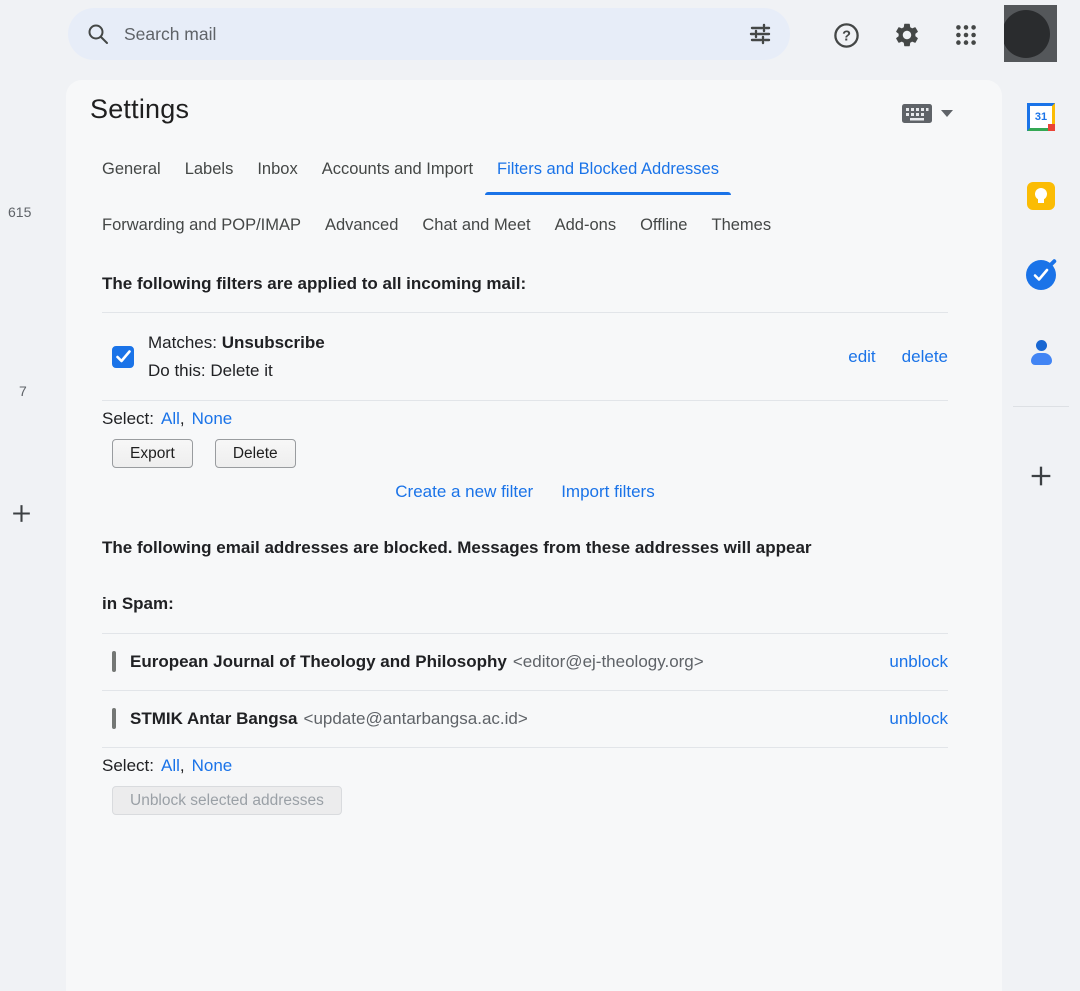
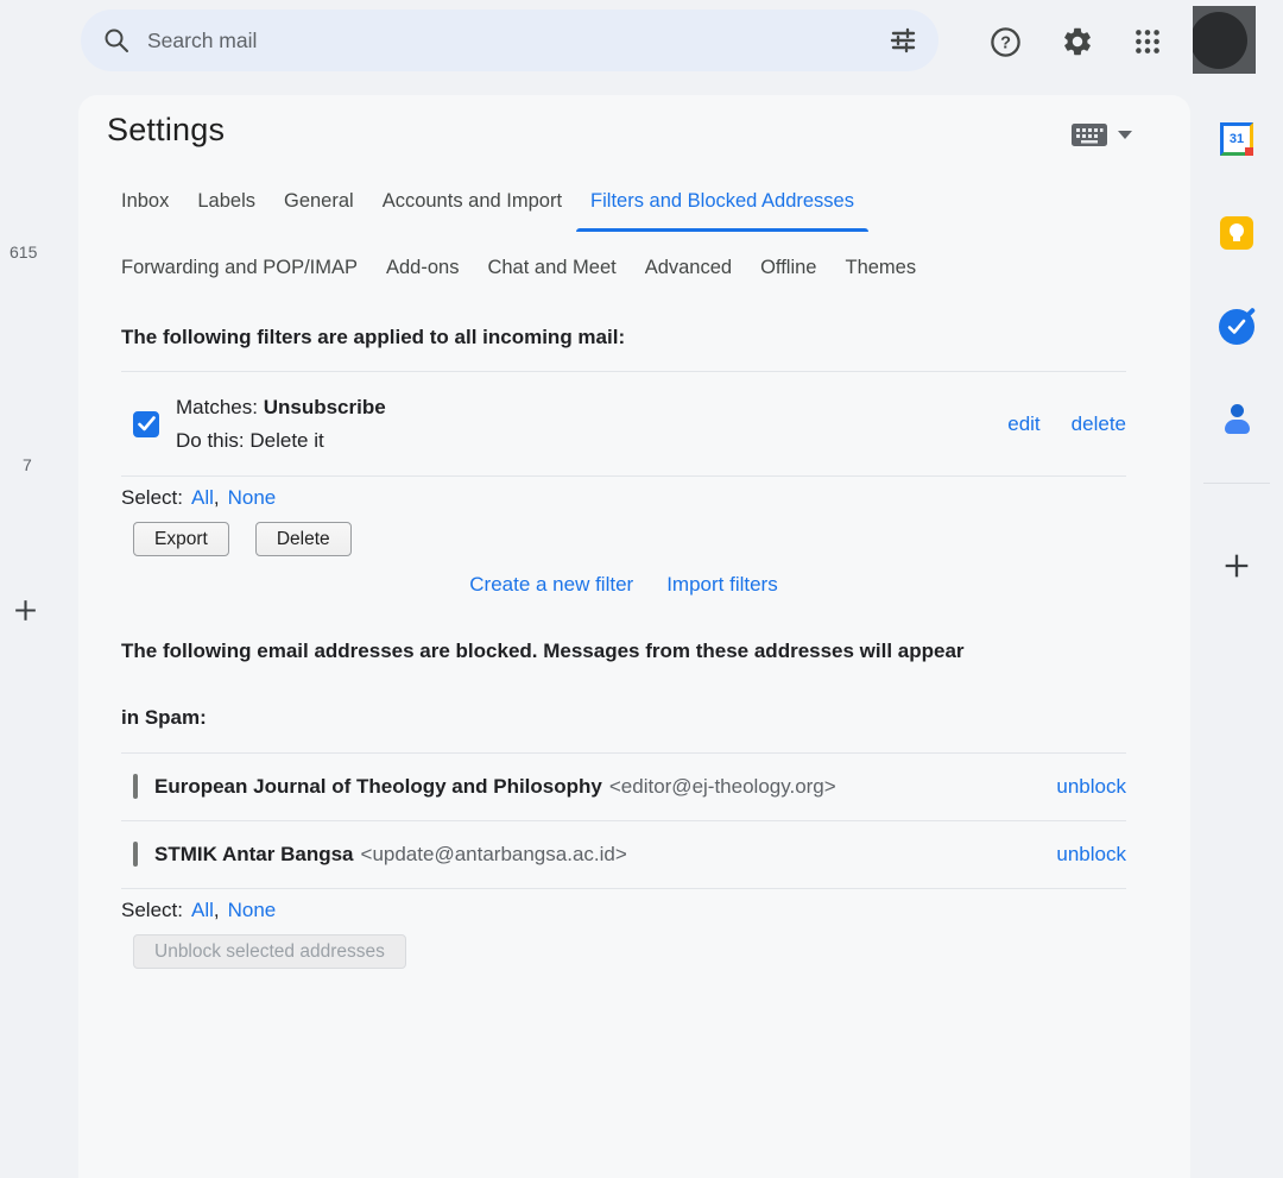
  Search mail
  ?
  615
  7
  Settings
- General
+ Inbox
  Labels
- Inbox
+ General
  Accounts and Import
  Filters and Blocked Addresses
  Forwarding and POP/IMAP
- Advanced
+ Add-ons
  Chat and Meet
- Add-ons
+ Advanced
  Offline
  Themes
  The following filters are applied to all incoming mail:
  Matches: Unsubscribe
  Do this: Delete it
  edit
  delete
  Select:
  All
  ,
  None
  Export
  Delete
  Create a new filter
  Import filters
  The following email addresses are blocked. Messages from these addresses will appear
  in Spam:
  European Journal of Theology and Philosophy <editor@ej-theology.org>
  unblock
  STMIK Antar Bangsa <update@antarbangsa.ac.id>
  unblock
  Select:
  All
  ,
  None
  Unblock selected addresses
  31
